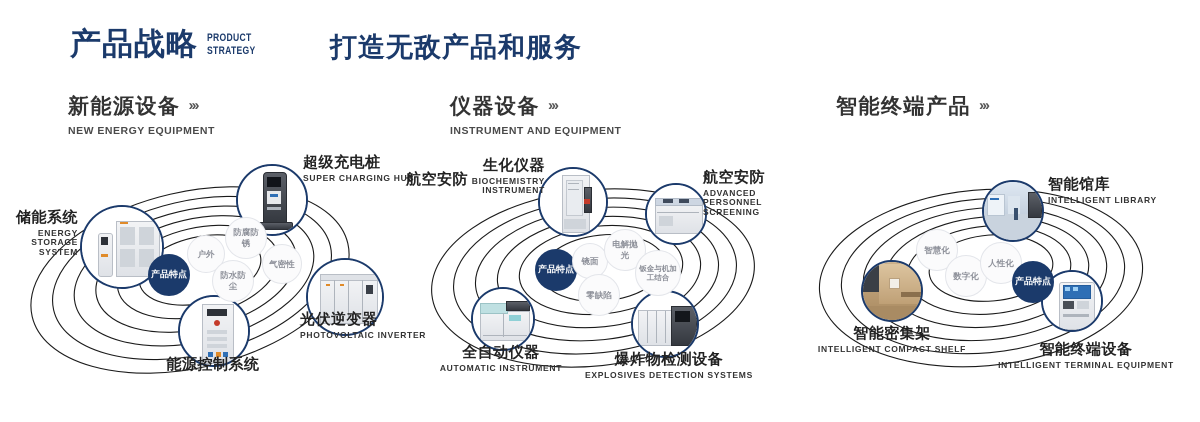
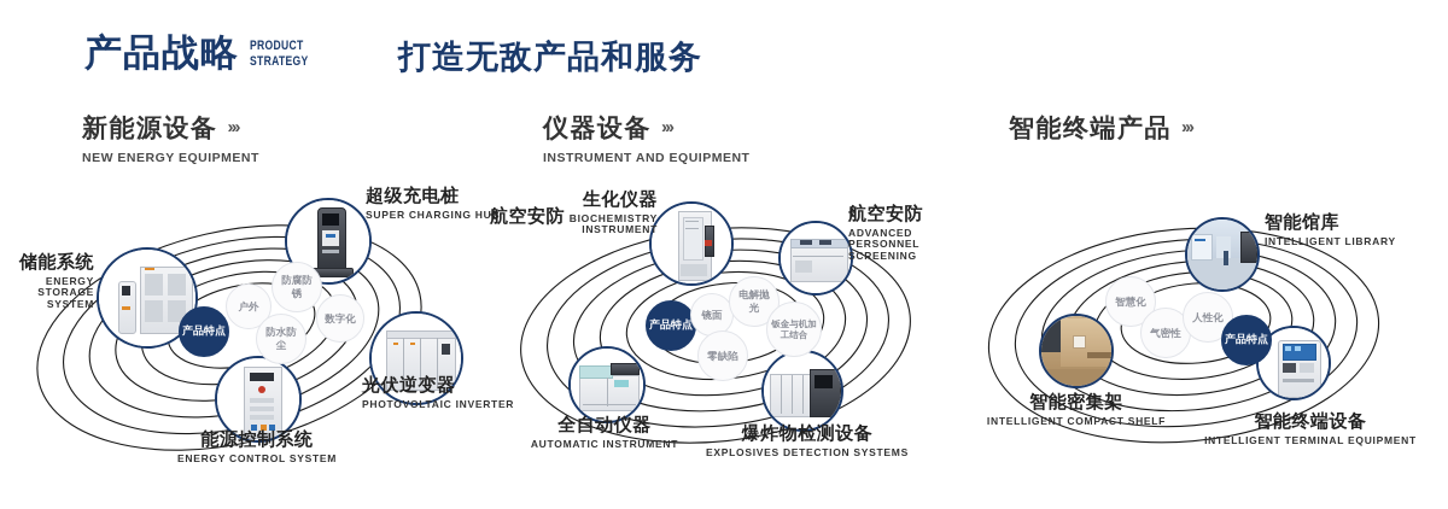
  产品战略
  PRODUCT
  STRATEGY
  打造无敌产品和服务
  新能源设备 ›››
  NEW ENERGY EQUIPMENT
  仪器设备 ›››
  INSTRUMENT AND EQUIPMENT
  智能终端产品 ›››
  储能系统
  ENERGY STORAGE SYSTEM
  超级充电桩
  SUPER CHARGING HUB
  光伏逆变器
  PHOTOVOLTAIC INVERTER
  能源控制系统
+ ENERGY CONTROL SYSTEM
  产品特点
  户外
  防腐防锈
  防水防尘
- 气密性
+ 数字化
  航空安防
  生化仪器
  BIOCHEMISTRY INSTRUMENT
  航空安防
  ADVANCED PERSONNEL SCREENING
  全自动仪器
  AUTOMATIC INSTRUMENT
  爆炸物检测设备
  EXPLOSIVES DETECTION SYSTEMS
  产品特点
  镜面
  电解抛光
  钣金与机加工结合
  零缺陷
  智能馆库
  INTELLIGENT LIBRARY
  智能密集架
  INTELLIGENT COMPACT SHELF
  智能终端设备
  INTELLIGENT TERMINAL EQUIPMENT
  智慧化
- 数字化
+ 气密性
  人性化
  产品特点
